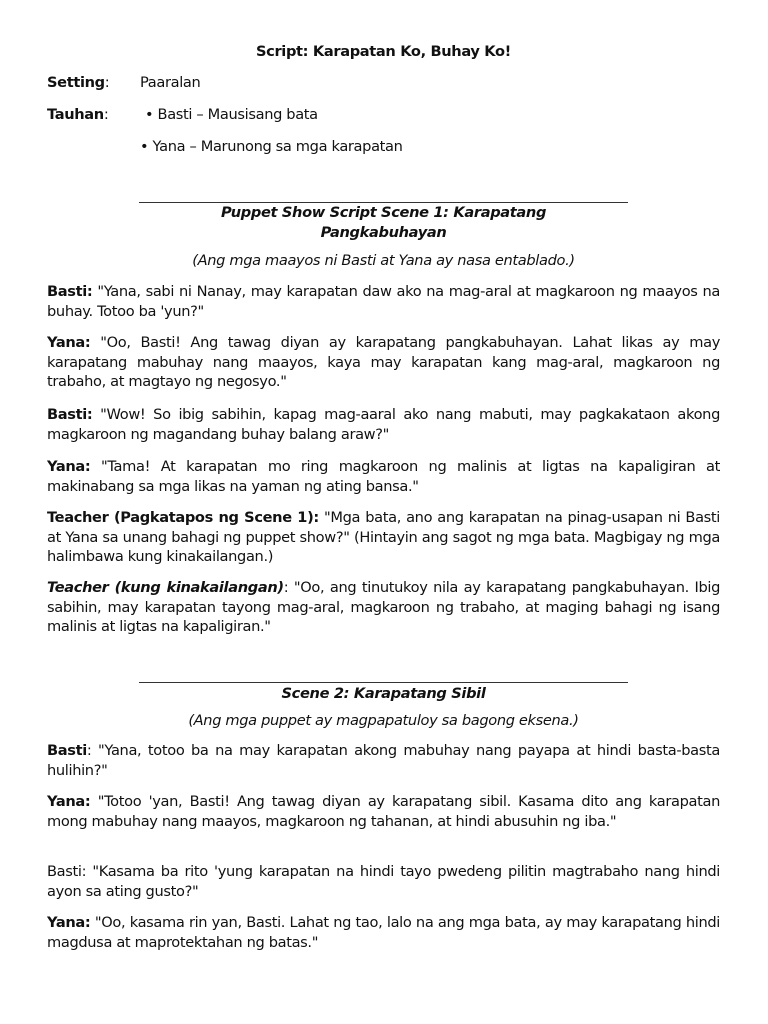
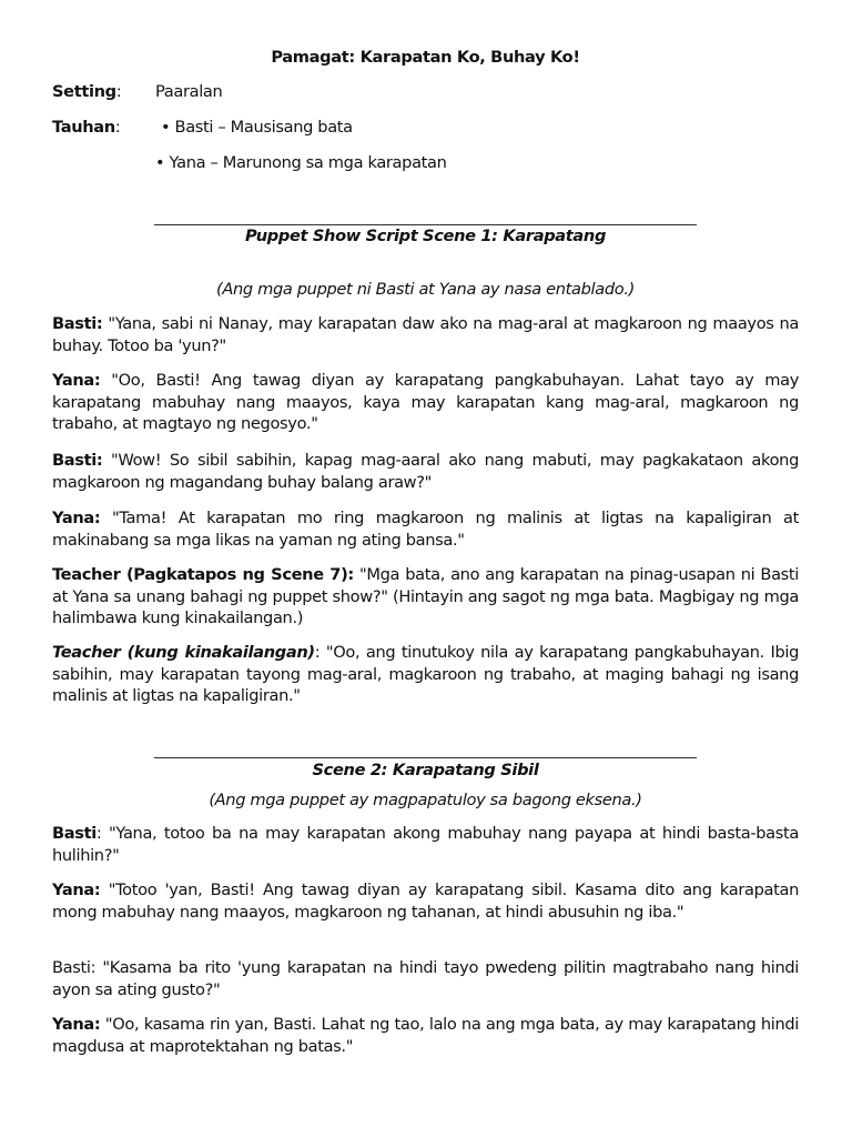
- Script: Karapatan Ko, Buhay Ko!
+ Pamagat: Karapatan Ko, Buhay Ko!
  Setting:
  Paaralan
  Tauhan:
  • Basti – Mausisang bata
  • Yana – Marunong sa mga karapatan
  Puppet Show Script Scene 1: Karapatang
- Pangkabuhayan
- (Ang mga maayos ni Basti at Yana ay nasa entablado.)
+ (Ang mga puppet ni Basti at Yana ay nasa entablado.)
  Basti: "Yana, sabi ni Nanay, may karapatan daw ako na mag-aral at magkaroon ng maayos na buhay. Totoo ba 'yun?"
- Yana: "Oo, Basti! Ang tawag diyan ay karapatang pangkabuhayan. Lahat likas ay may karapatang mabuhay nang maayos, kaya may karapatan kang mag-aral, magkaroon ng trabaho, at magtayo ng negosyo."
+ Yana: "Oo, Basti! Ang tawag diyan ay karapatang pangkabuhayan. Lahat tayo ay may karapatang mabuhay nang maayos, kaya may karapatan kang mag-aral, magkaroon ng trabaho, at magtayo ng negosyo."
- Basti: "Wow! So ibig sabihin, kapag mag-aaral ako nang mabuti, may pagkakataon akong magkaroon ng magandang buhay balang araw?"
+ Basti: "Wow! So sibil sabihin, kapag mag-aaral ako nang mabuti, may pagkakataon akong magkaroon ng magandang buhay balang araw?"
  Yana: "Tama! At karapatan mo ring magkaroon ng malinis at ligtas na kapaligiran at makinabang sa mga likas na yaman ng ating bansa."
- Teacher (Pagkatapos ng Scene 1): "Mga bata, ano ang karapatan na pinag-usapan ni Basti at Yana sa unang bahagi ng puppet show?" (Hintayin ang sagot ng mga bata. Magbigay ng mga halimbawa kung kinakailangan.)
+ Teacher (Pagkatapos ng Scene 7): "Mga bata, ano ang karapatan na pinag-usapan ni Basti at Yana sa unang bahagi ng puppet show?" (Hintayin ang sagot ng mga bata. Magbigay ng mga halimbawa kung kinakailangan.)
  Teacher (kung kinakailangan): "Oo, ang tinutukoy nila ay karapatang pangkabuhayan. Ibig sabihin, may karapatan tayong mag-aral, magkaroon ng trabaho, at maging bahagi ng isang malinis at ligtas na kapaligiran."
  Scene 2: Karapatang Sibil
  (Ang mga puppet ay magpapatuloy sa bagong eksena.)
  Basti: "Yana, totoo ba na may karapatan akong mabuhay nang payapa at hindi basta-basta hulihin?"
  Yana: "Totoo 'yan, Basti! Ang tawag diyan ay karapatang sibil. Kasama dito ang karapatan mong mabuhay nang maayos, magkaroon ng tahanan, at hindi abusuhin ng iba."
  Basti: "Kasama ba rito 'yung karapatan na hindi tayo pwedeng pilitin magtrabaho nang hindi ayon sa ating gusto?"
  Yana: "Oo, kasama rin yan, Basti. Lahat ng tao, lalo na ang mga bata, ay may karapatang hindi magdusa at maprotektahan ng batas."
